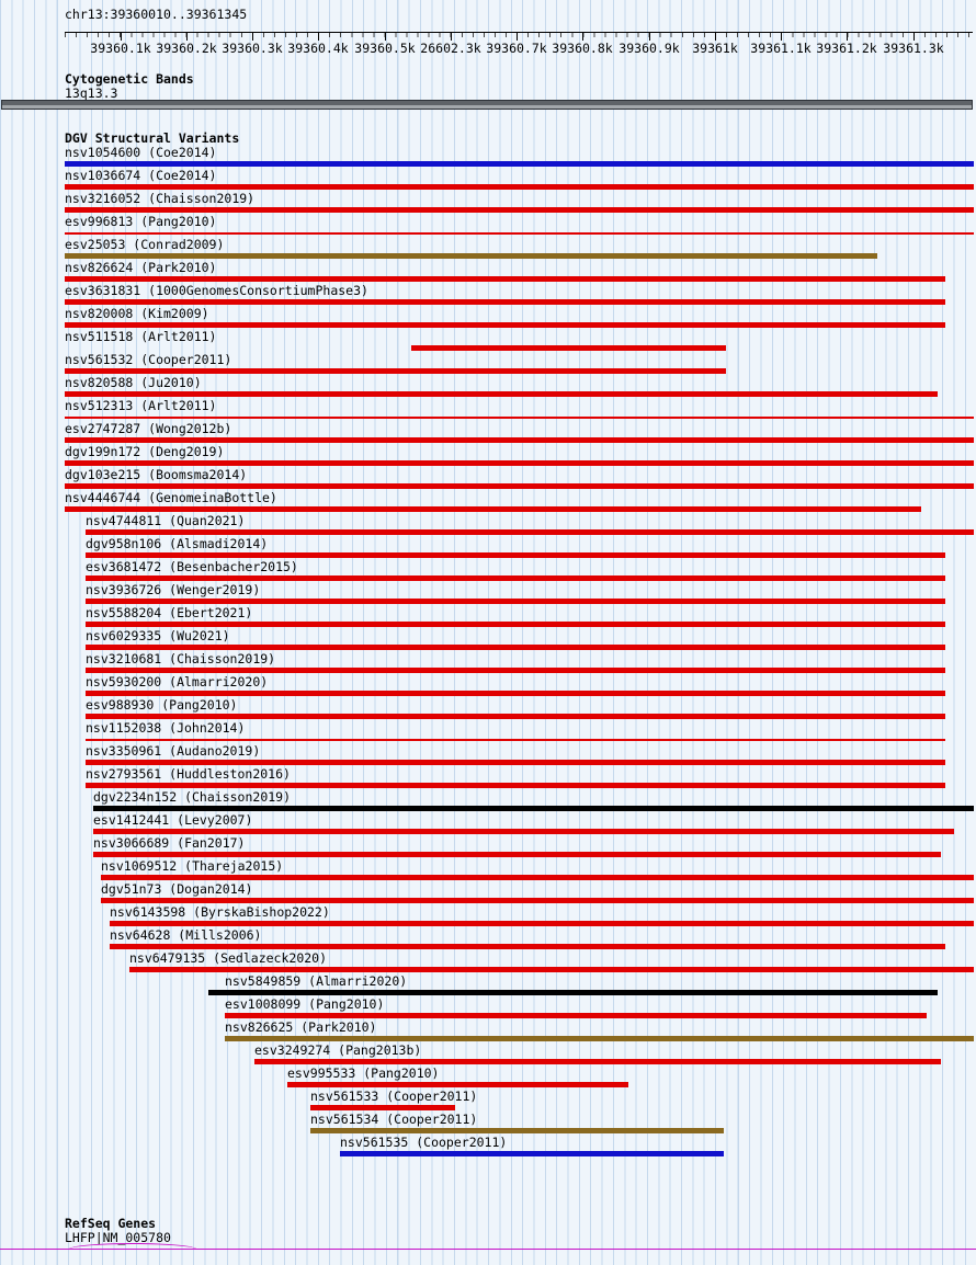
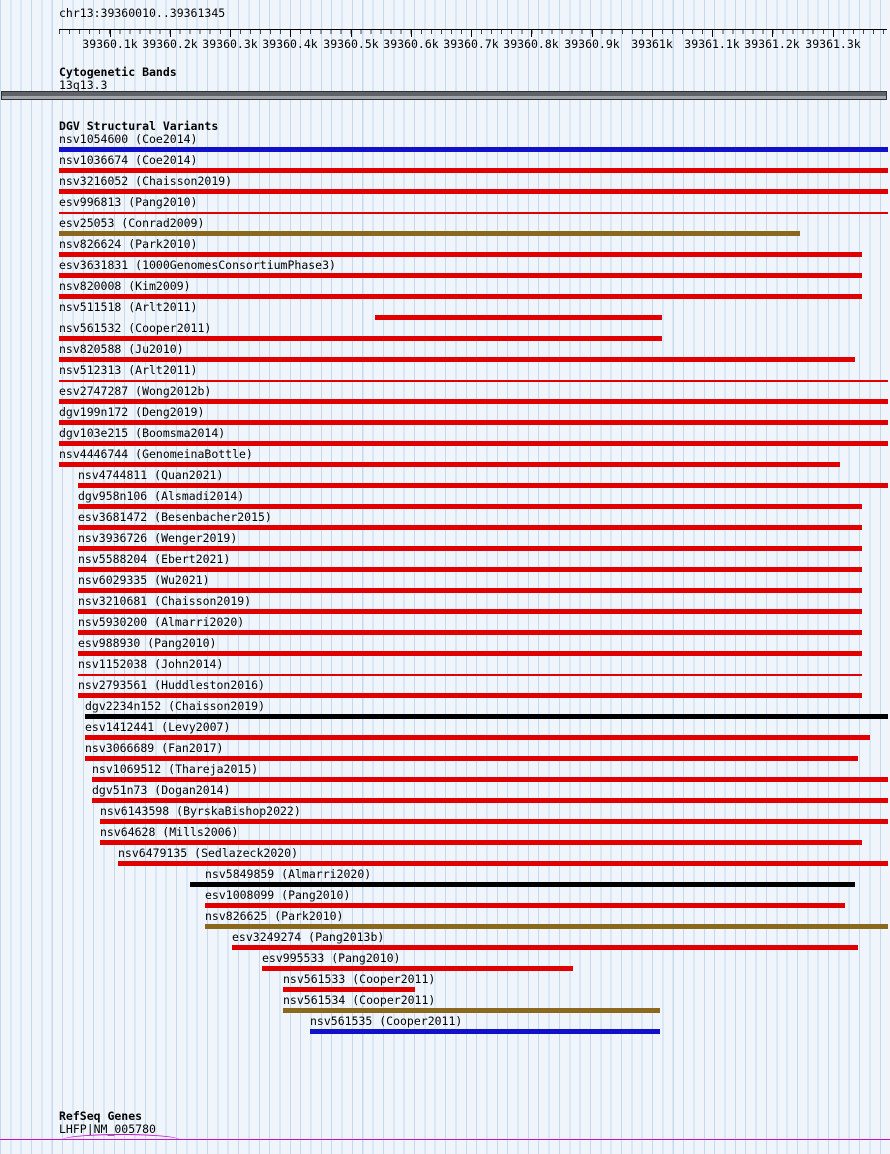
  chr13:39360010..39361345
  39360.1k
  39360.2k
  39360.3k
  39360.4k
  39360.5k
- 26602.3k
+ 39360.6k
  39360.7k
  39360.8k
  39360.9k
  39361k
  39361.1k
  39361.2k
  39361.3k
  Cytogenetic Bands
  13q13.3
  DGV Structural Variants
  nsv1054600 (Coe2014)
  nsv1036674 (Coe2014)
  nsv3216052 (Chaisson2019)
  esv996813 (Pang2010)
  esv25053 (Conrad2009)
  nsv826624 (Park2010)
  esv3631831 (1000GenomesConsortiumPhase3)
  nsv820008 (Kim2009)
  nsv511518 (Arlt2011)
  nsv561532 (Cooper2011)
  nsv820588 (Ju2010)
  nsv512313 (Arlt2011)
  esv2747287 (Wong2012b)
  dgv199n172 (Deng2019)
  dgv103e215 (Boomsma2014)
  nsv4446744 (GenomeinaBottle)
  nsv4744811 (Quan2021)
  dgv958n106 (Alsmadi2014)
  esv3681472 (Besenbacher2015)
  nsv3936726 (Wenger2019)
  nsv5588204 (Ebert2021)
  nsv6029335 (Wu2021)
  nsv3210681 (Chaisson2019)
  nsv5930200 (Almarri2020)
  esv988930 (Pang2010)
  nsv1152038 (John2014)
- nsv3350961 (Audano2019)
  nsv2793561 (Huddleston2016)
  dgv2234n152 (Chaisson2019)
  esv1412441 (Levy2007)
  nsv3066689 (Fan2017)
  nsv1069512 (Thareja2015)
  dgv51n73 (Dogan2014)
  nsv6143598 (ByrskaBishop2022)
  nsv64628 (Mills2006)
  nsv6479135 (Sedlazeck2020)
  nsv5849859 (Almarri2020)
  esv1008099 (Pang2010)
  nsv826625 (Park2010)
  esv3249274 (Pang2013b)
  esv995533 (Pang2010)
  nsv561533 (Cooper2011)
  nsv561534 (Cooper2011)
  nsv561535 (Cooper2011)
  RefSeq Genes
  LHFP|NM_005780
